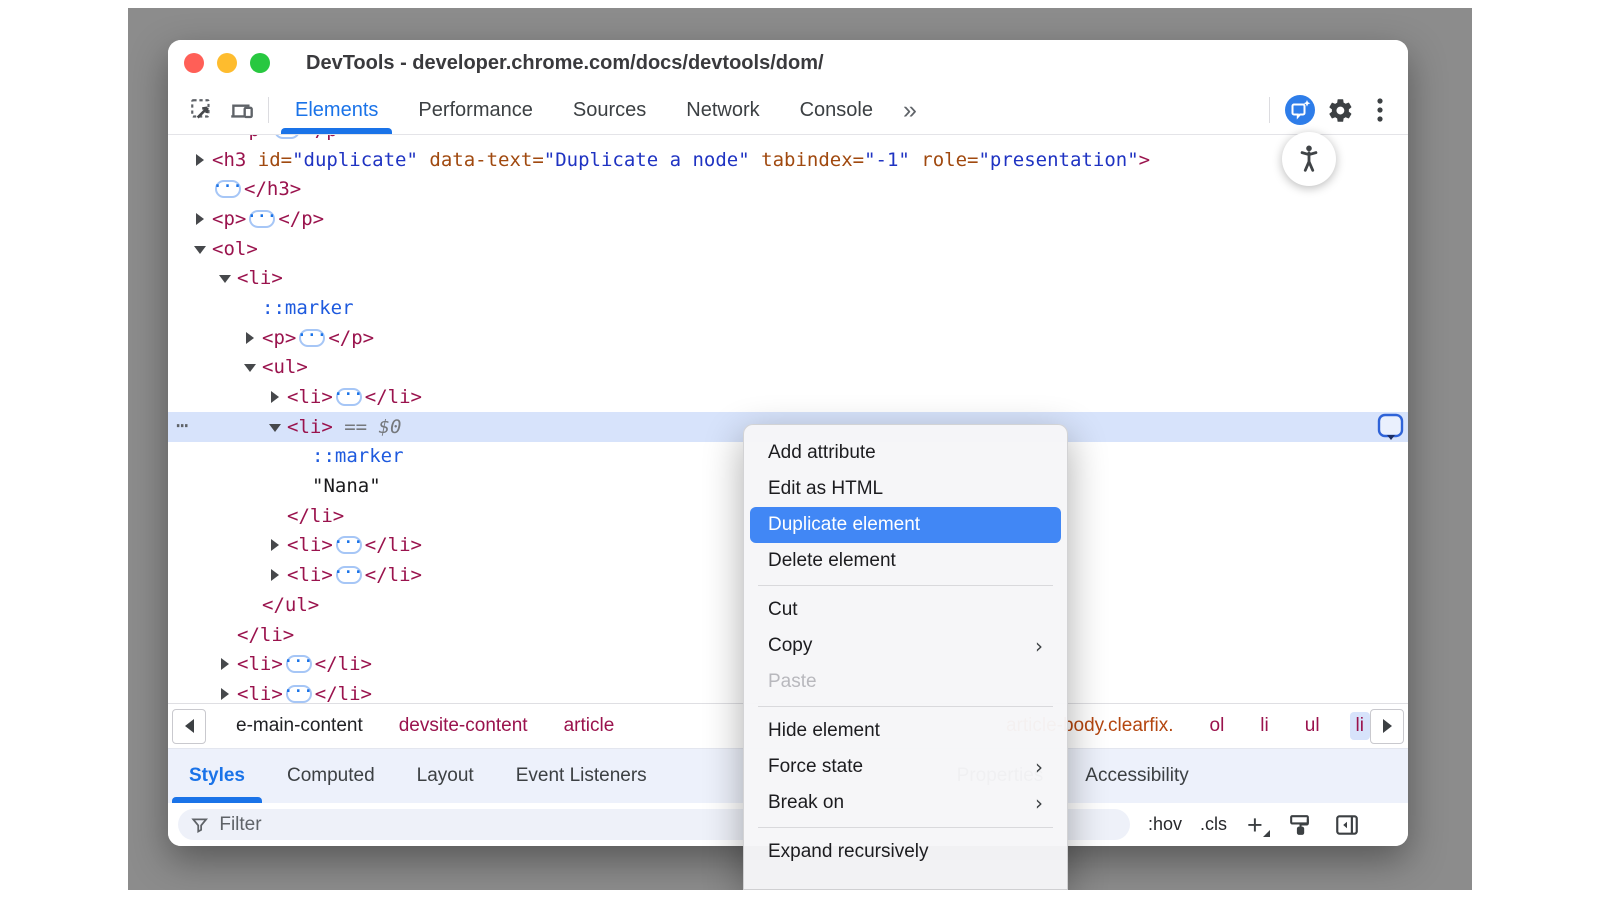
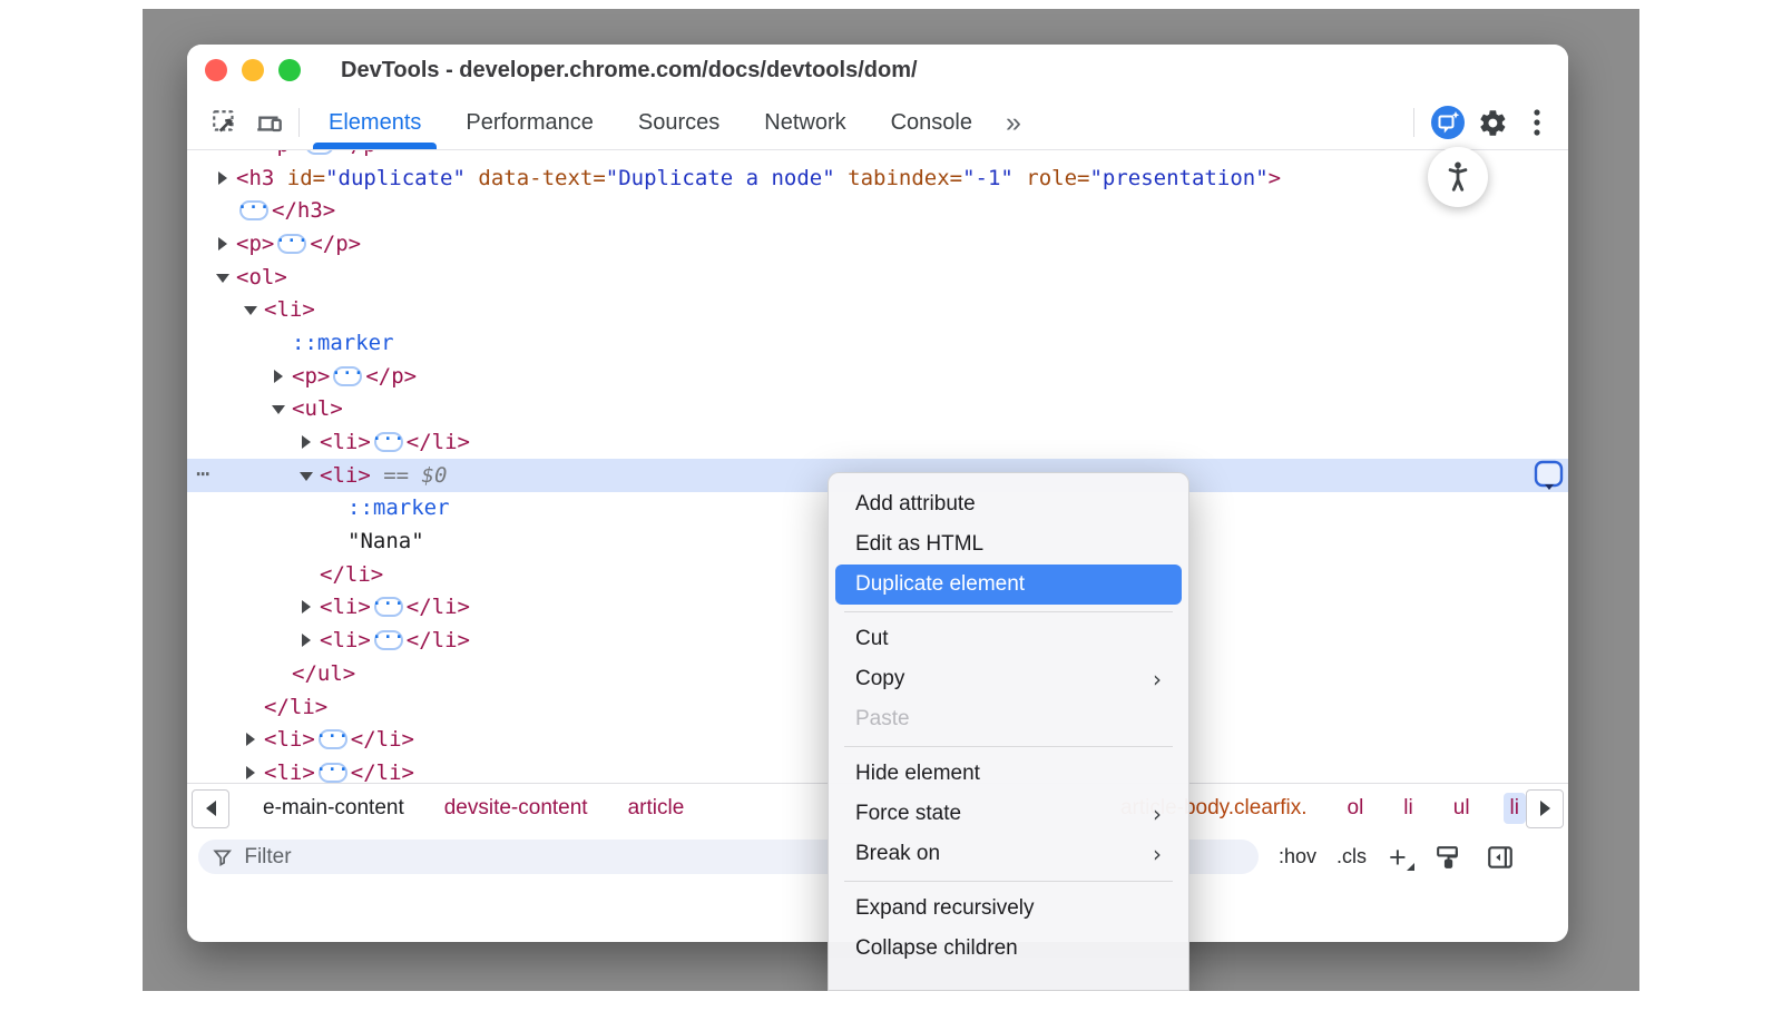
  DevTools - developer.chrome.com/docs/devtools/dom/
  Elements
  Performance
  Sources
  Network
  Console
  »
  <h3
  id=
  "duplicate"
  data-text=
  "Duplicate a node"
  tabindex=
  "-1"
  role=
  "presentation"
  >
  </h3>
  <p>
  </p>
  <ol>
  <li>
  ::marker
  <p>
  </p>
  <ul>
  <li>
  </li>
  <li>
  ==
  $0
  ⋯
  ::marker
  "Nana"
  </li>
  <li>
  </li>
  <li>
  </li>
  </ul>
  </li>
  <li>
  </li>
  <li>
  </li>
  e-main-content
  devsite-content
  article
  ol
  li
  ul
  li
- Styles
- Computed
- Layout
- Event Listeners
- Accessibility
  Filter
  :hov
  .cls
  +
  Add attribute
  Edit as HTML
  Duplicate element
- Delete element
  Cut
  Copy
  ›
  Paste
  Hide element
  Force state
  ›
  Break on
  ›
  Expand recursively
+ Collapse children
